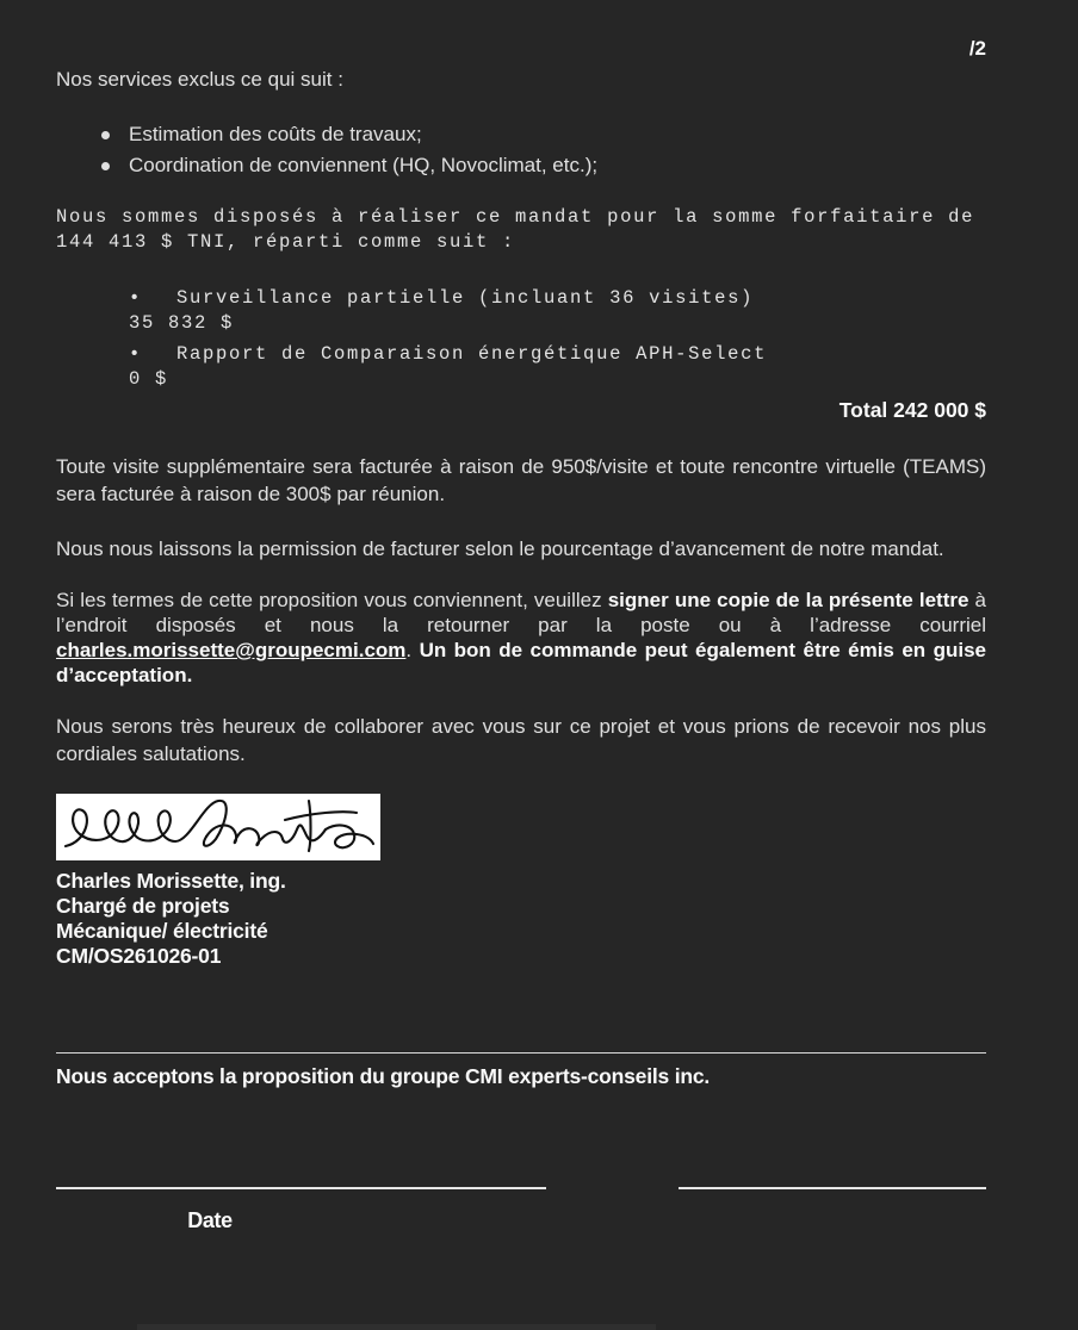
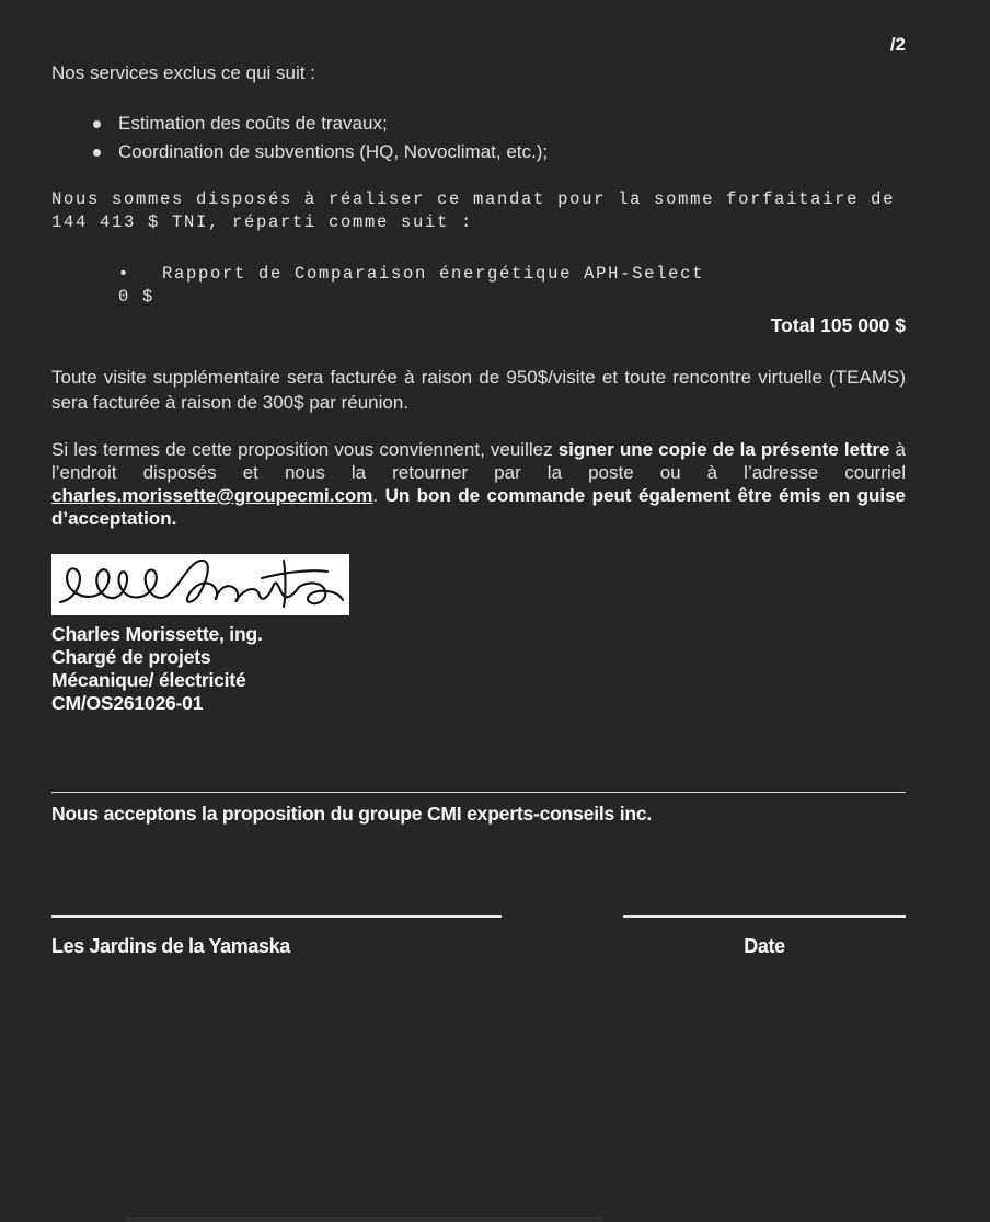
  /2
  Nos services exclus ce qui suit :
  Estimation des coûts de travaux;
- Coordination de conviennent (HQ, Novoclimat, etc.);
+ Coordination de subventions (HQ, Novoclimat, etc.);
  Nous sommes disposés à réaliser ce mandat pour la somme forfaitaire de
  144 413 $ TNI, réparti comme suit :
- • Surveillance partielle (incluant 36 visites)
- 35 832 $
  • Rapport de Comparaison énergétique APH-Select
  0 $
- Total 242 000 $
+ Total 105 000 $
  Toute visite supplémentaire sera facturée à raison de 950$/visite et toute rencontre virtuelle (TEAMS) sera facturée à raison de 300$ par réunion.
- Nous nous laissons la permission de facturer selon le pourcentage d’avancement de notre mandat.
  Si les termes de cette proposition vous conviennent, veuillez signer une copie de la présente lettre à l’endroit disposés et nous la retourner par la poste ou à l’adresse courriel charles.morissette@groupecmi.com. Un bon de commande peut également être émis en guise d’acceptation.
- Nous serons très heureux de collaborer avec vous sur ce projet et vous prions de recevoir nos plus cordiales salutations.
  Charles Morissette, ing.
  Chargé de projets
  Mécanique/ électricité
  CM/OS261026-01
  Nous acceptons la proposition du groupe CMI experts-conseils inc.
+ Les Jardins de la Yamaska
  Date
